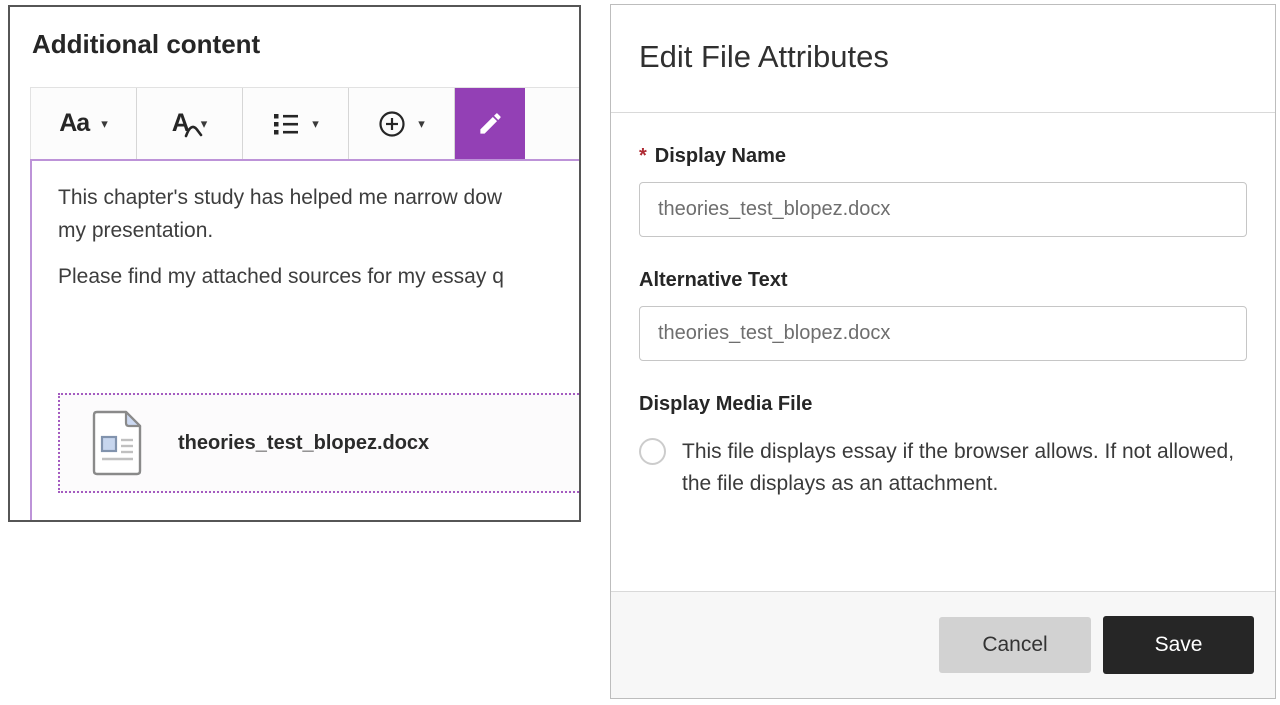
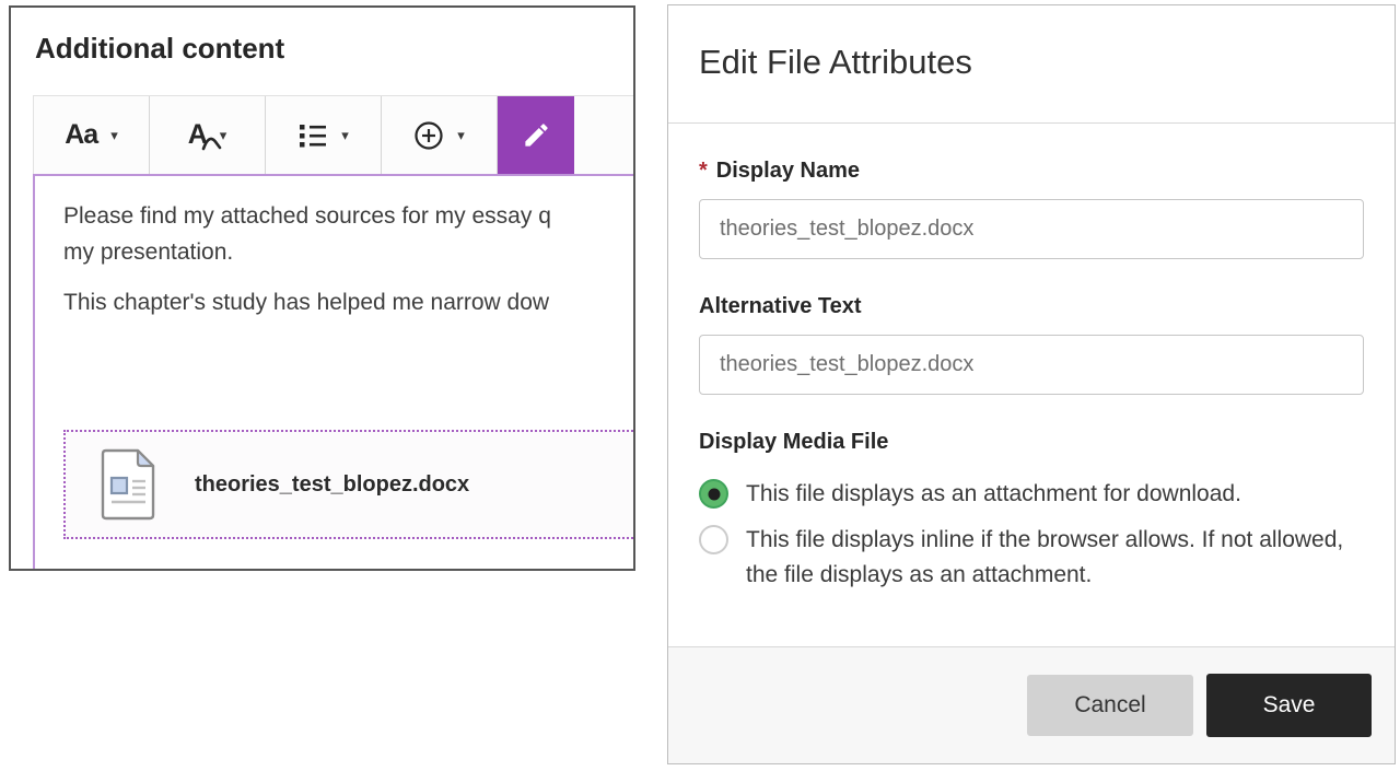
  Additional content
  Aa
  ▾
  A
  ▾
  ▾
  ▾
- This chapter's study has helped me narrow dow
+ Please find my attached sources for my essay q
  my presentation.
- Please find my attached sources for my essay q
+ This chapter's study has helped me narrow dow
  theories_test_blopez.docx
  Edit File Attributes
  *
  Display Name
  theories_test_blopez.docx
  Alternative Text
  theories_test_blopez.docx
  Display Media File
+ This file displays as an attachment for download.
- This file displays essay if the browser allows. If not allowed, the file displays as an attachment.
+ This file displays inline if the browser allows. If not allowed, the file displays as an attachment.
  Cancel
  Save
